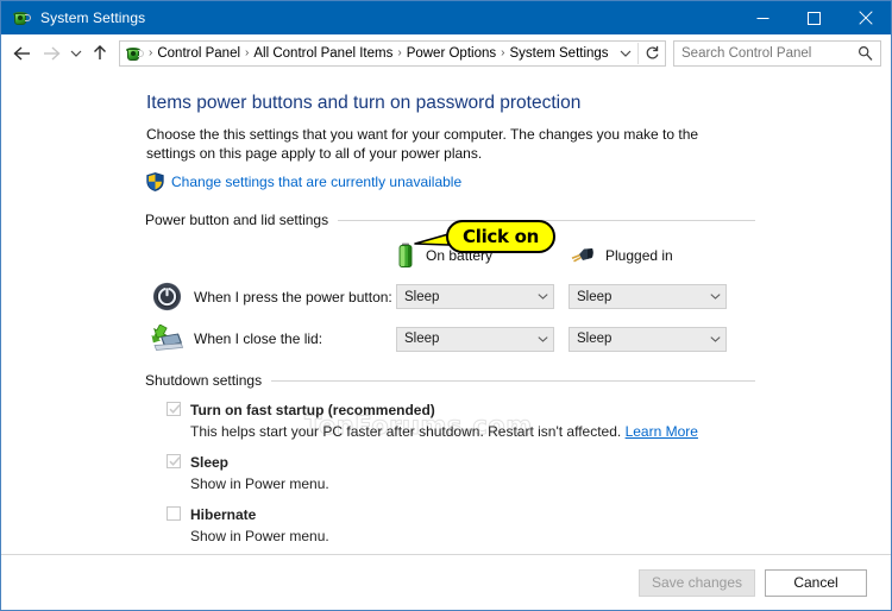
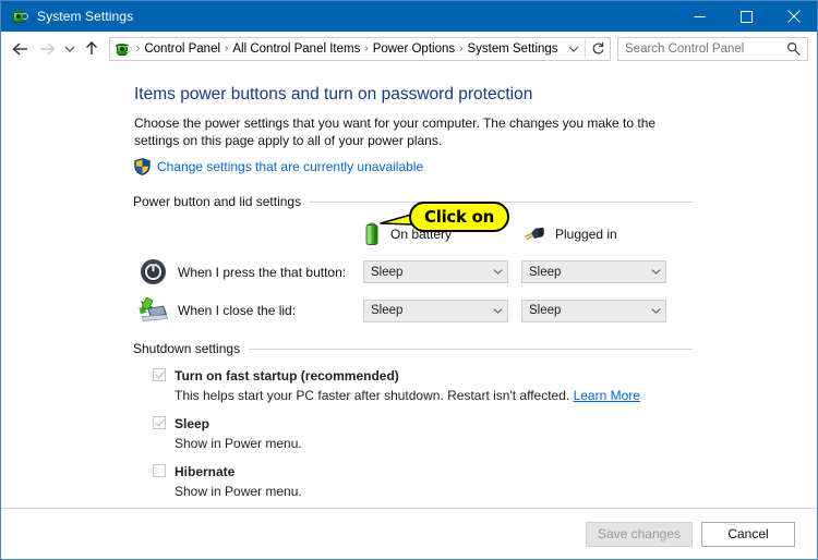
  System Settings
  ›
  Control Panel
  ›
  All Control Panel Items
  ›
  Power Options
  ›
  System Settings
  Search Control Panel
- TenForums.com
  Items power buttons and turn on password protection
- Choose the this settings that you want for your computer. The changes you make to the settings on this page apply to all of your power plans.
+ Choose the power settings that you want for your computer. The changes you make to the settings on this page apply to all of your power plans.
  Change settings that are currently unavailable
  Power button and lid settings
  On battery
  Plugged in
- When I press the power button:
+ When I press the that button:
  Sleep
  Sleep
  When I close the lid:
  Sleep
  Sleep
  Shutdown settings
  Turn on fast startup (recommended)
  This helps start your PC faster after shutdown. Restart isn't affected. Learn More
  Sleep
  Show in Power menu.
  Hibernate
  Show in Power menu.
  Click on
  Save changes
  Cancel
